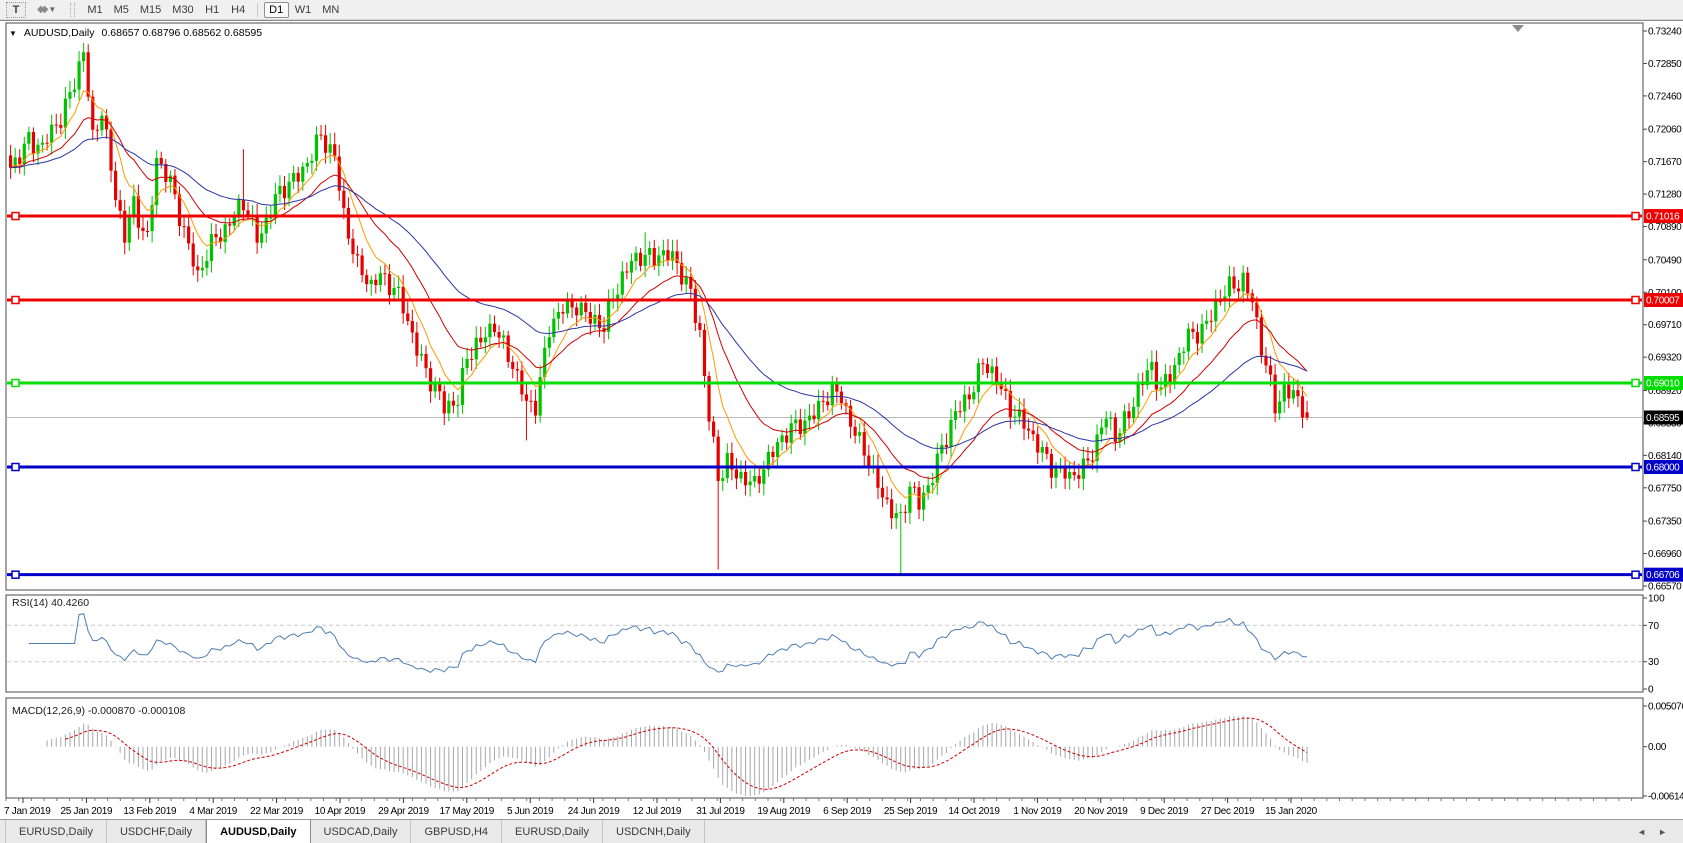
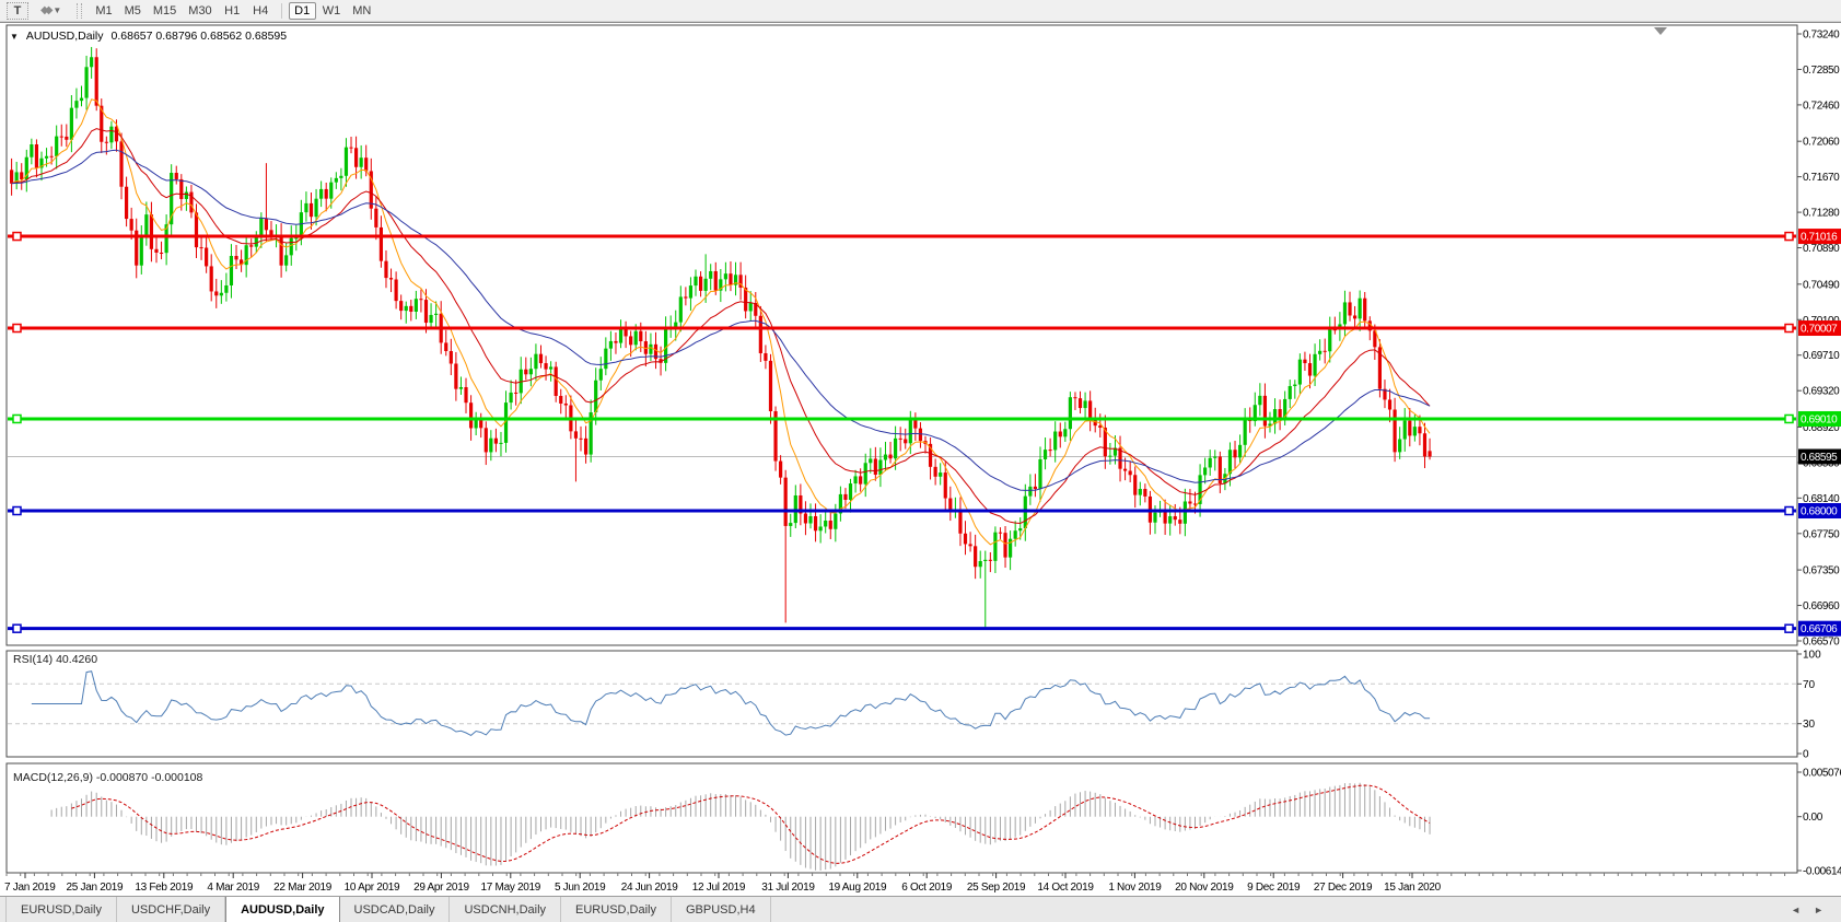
  T
  ◆◆
  ▼
  M1
  M5
  M15
  M30
  H1
  H4
  D1
  W1
  MN
  0.73240
  0.72850
  0.72460
  0.72060
  0.71670
  0.71280
  0.70890
  0.70490
  0.69710
  0.69320
  0.68920
  0.68140
  0.67750
  0.67350
  0.66960
  0.66570
  0.71016
  0.70007
  0.69010
  0.68000
  0.66706
  0.68595
  100
  70
  30
  0
  0.00507
  0.00
  -0.00614
  7 Jan 2019
  25 Jan 2019
  13 Feb 2019
  4 Mar 2019
  22 Mar 2019
  10 Apr 2019
  29 Apr 2019
  17 May 2019
  5 Jun 2019
  24 Jun 2019
  12 Jul 2019
  31 Jul 2019
  19 Aug 2019
- 6 Sep 2019
+ 6 Oct 2019
  25 Sep 2019
  14 Oct 2019
  1 Nov 2019
  20 Nov 2019
  9 Dec 2019
  27 Dec 2019
  15 Jan 2020
  ▼
  AUDUSD,Daily
  0.68657 0.68796 0.68562 0.68595
  RSI(14) 40.4260
  MACD(12,26,9) -0.000870 -0.000108
  EURUSD,Daily
  USDCHF,Daily
  AUDUSD,Daily
  USDCAD,Daily
- GBPUSD,H4
+ USDCNH,Daily
  EURUSD,Daily
- USDCNH,Daily
+ GBPUSD,H4
  ◄
  ►
